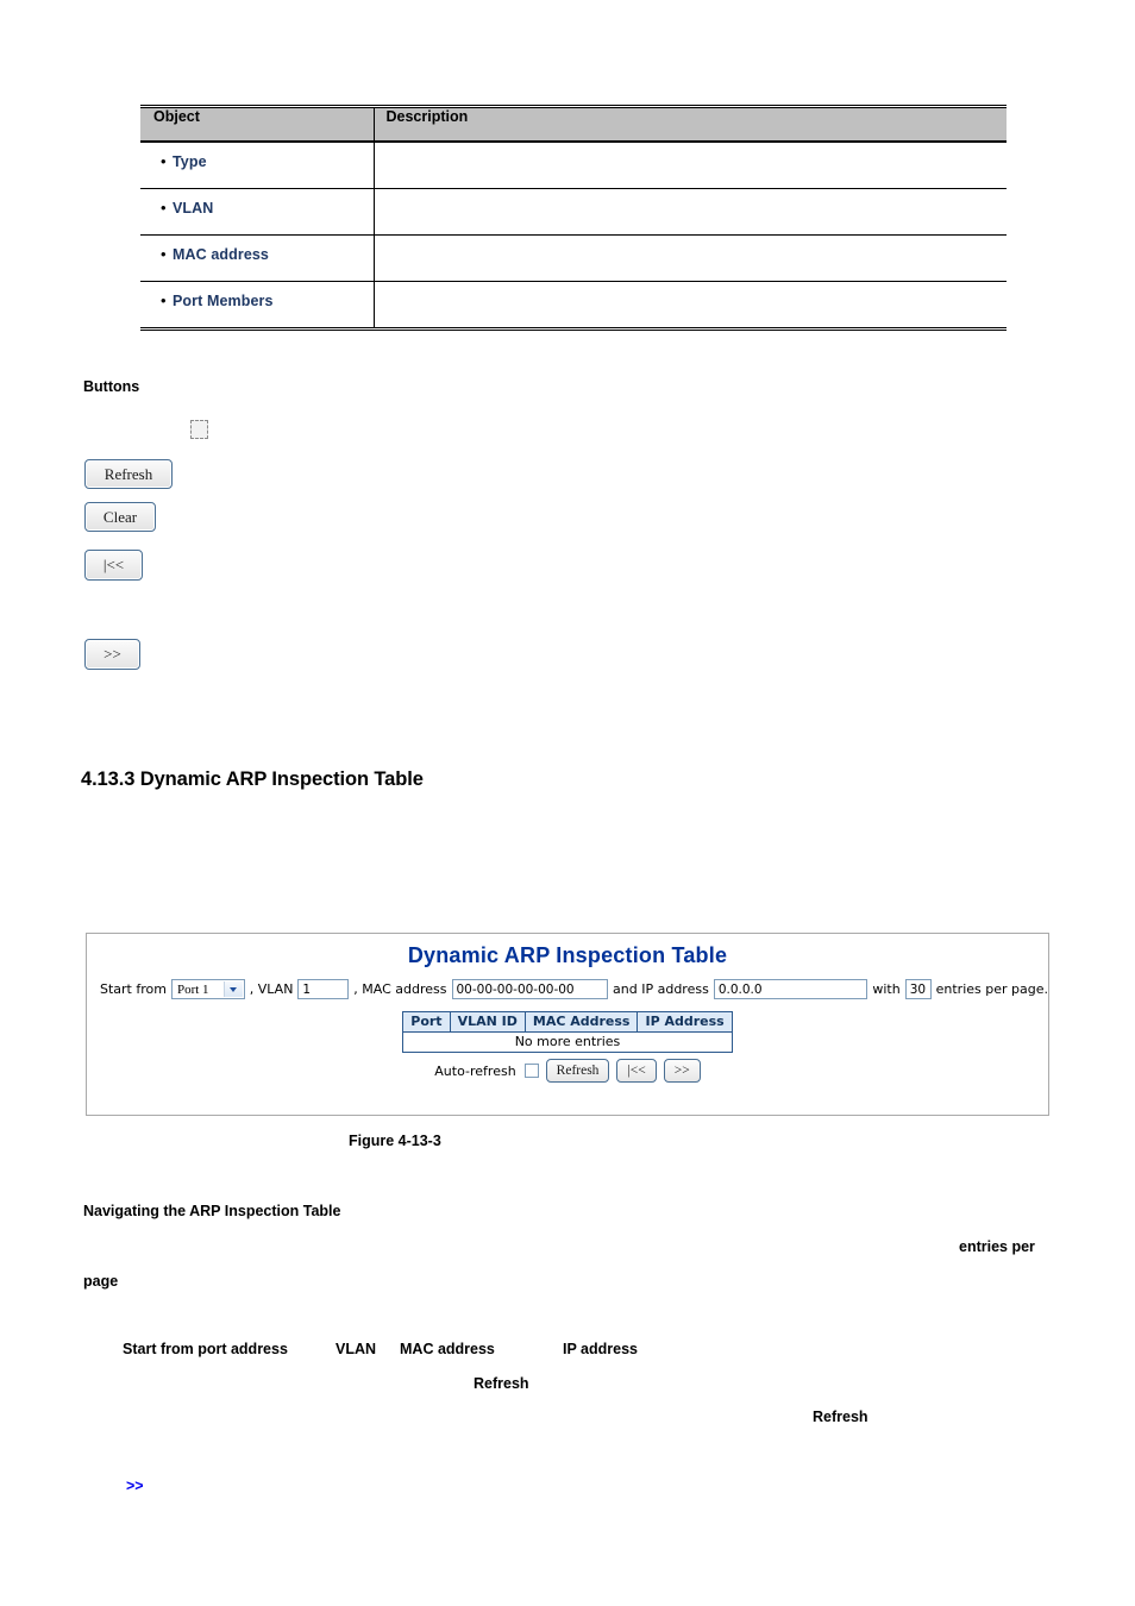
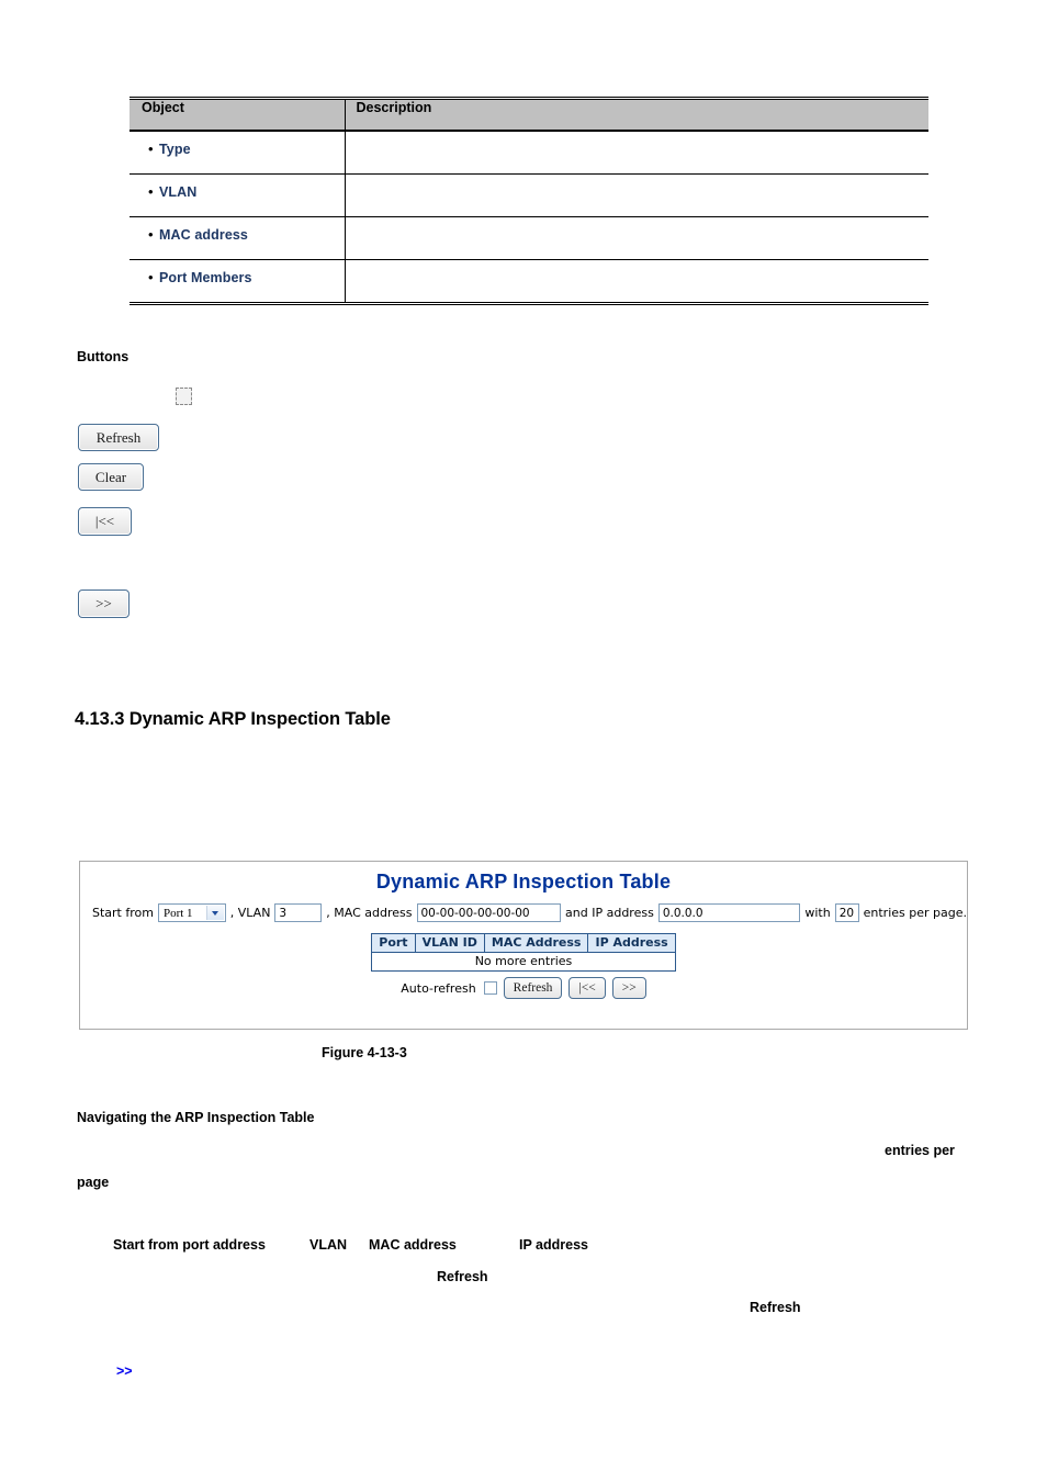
  Object	Description
  • Type
  • VLAN
  • MAC address
  • Port Members
  Buttons
  Refresh
  Clear
  |<<
  >>
  4.13.3 Dynamic ARP Inspection Table
  Dynamic ARP Inspection Table
  Start from
  Port 1
  , VLAN
- 1
+ 3
  , MAC address
  00-00-00-00-00-00
  and IP address
  0.0.0.0
  with
- 30
+ 20
  entries per page.
  Port	VLAN ID	MAC Address	IP Address
  No more entries
  Auto-refresh
  Refresh
  |<<
  >>
  Figure 4-13-3
  Navigating the ARP Inspection Table
  entries per
  page
  Start from port address
  VLAN
  MAC address
  IP address
  Refresh
  Refresh
  >>
